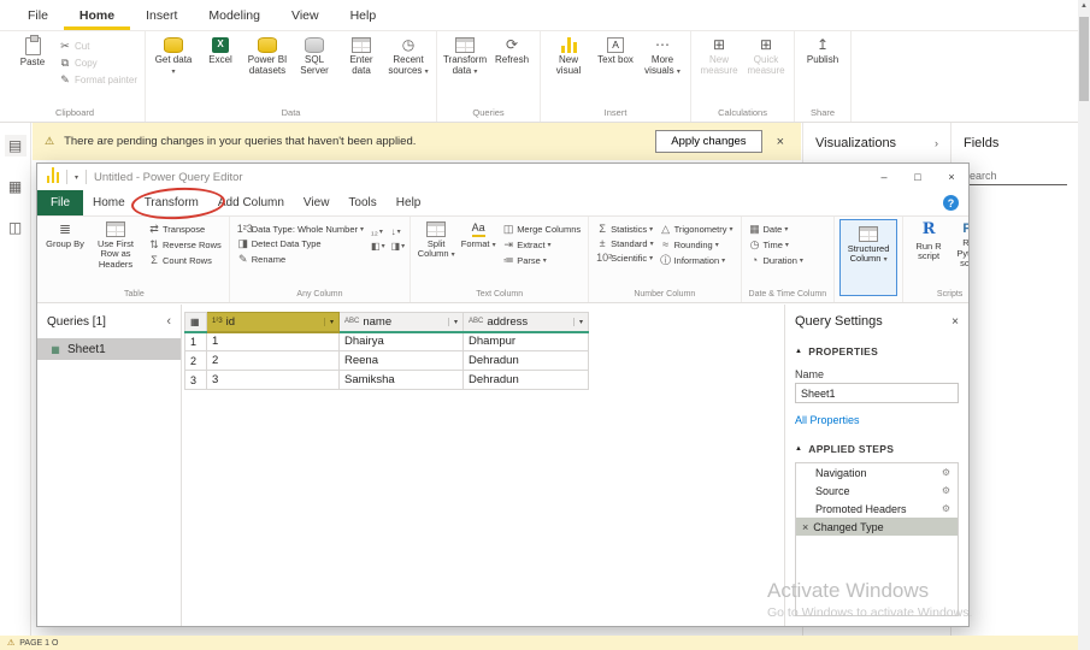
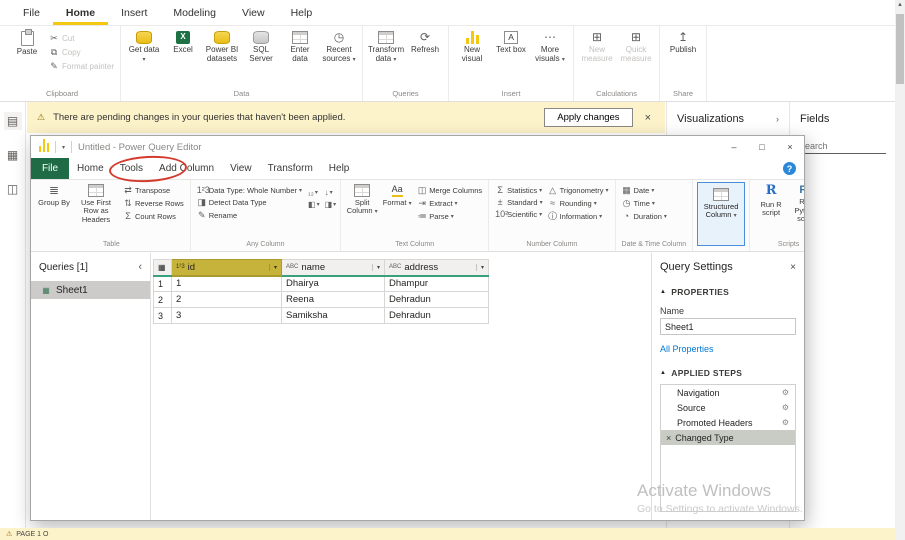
  File
  Home
  Insert
  Modeling
  View
  Help
  Paste
  ✂
  Cut
  ⧉
  Copy
  ✎
  Format painter
  Clipboard
  Get data
  X
  Excel
  Power BI datasets
  SQL Server
  Enter data
  ◷
  Recent sources
  Data
  Transform data
  ⟳
  Refresh
  Queries
  New visual
  A
  Text box
  ⋯
  More visuals
  Insert
  ⊞
  New measure
  ⊞
  Quick measure
  Calculations
  ↥
  Publish
  Share
  ▤
  ▦
  ◫
  ⚠
  There are pending changes in your queries that haven't been applied.
  Apply changes
  ×
  Visualizations
  ›
  Fields
  earch
  Untitled - Power Query Editor
  –
  □
  ×
  File
  Home
- Transform
+ Tools
  Add Column
  View
- Tools
+ Transform
  Help
  ?
  ≣
  Group By
  Use First Row as Headers
  ⇄
  Transpose
  ⇅
  Reverse Rows
  Σ
  Count Rows
  1²3
  Data Type: Whole Number
  ◨
  Detect Data Type
  ✎
  Rename
  ₁₂
  ↓
  ◧
  ◨
  Split Column
  Aa
  Format
  ◫
  Merge Columns
  ⇥
  Extract
  ≔
  Parse
  Σ
  Statistics
  ±
  Standard
  Scientific
  △
  Trigonometry
  ≈
  Rounding
  ⓘ
  Information
  ▦
  Date
  ◷
  Time
  ◔
  Duration
  Structured Column
  R
  Run R script
  Queries [1]
  ‹
  ▦
  Sheet1
  1	1	Dhairya	Dhampur
  2	2	Reena	Dehradun
  3	3	Samiksha	Dehradun
  Query Settings
  ×
  PROPERTIES
  Name
  Sheet1
  All Properties
  APPLIED STEPS
  Navigation
  ⚙
  Source
  ⚙
  Promoted Headers
  ⚙
  ×
  Changed Type
  Activate Windows
- Go to Windows to activate Windows.
+ Go to Settings to activate Windows.
